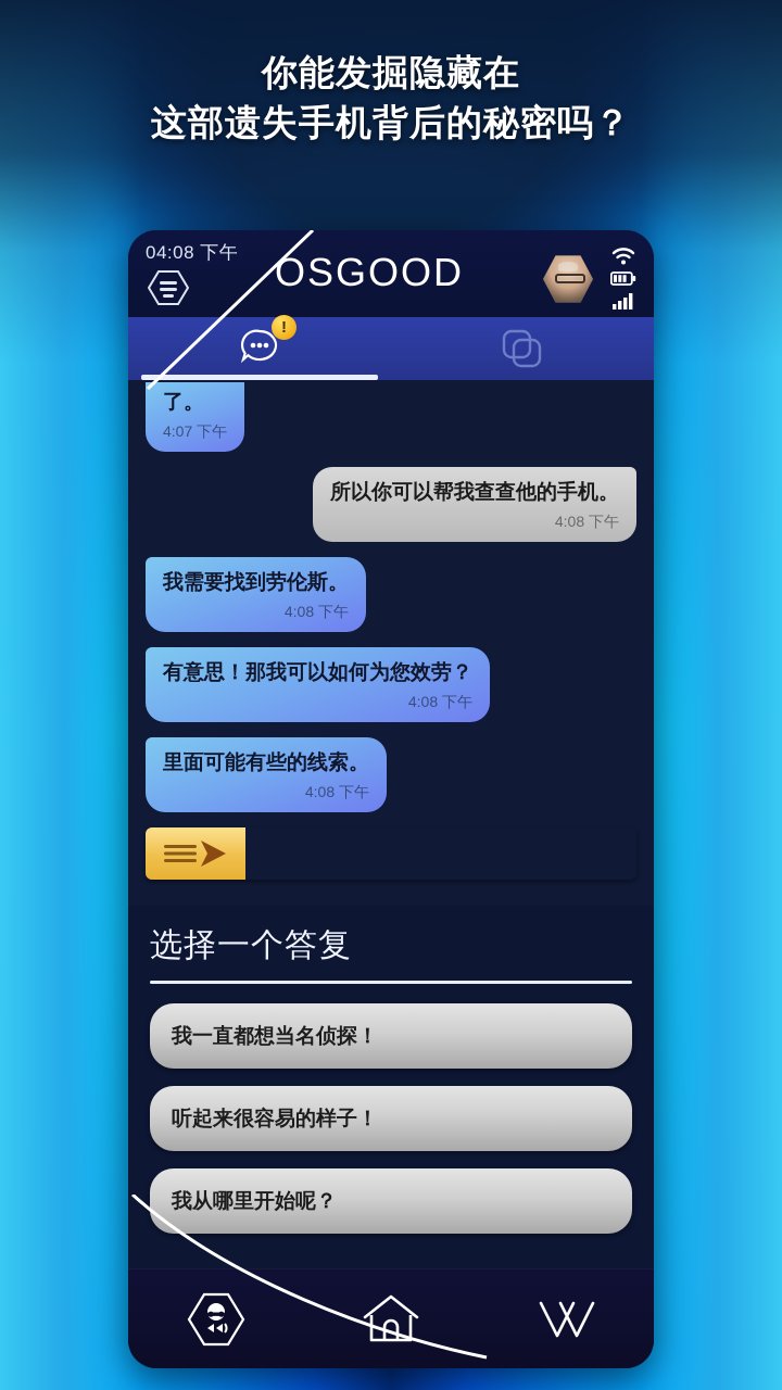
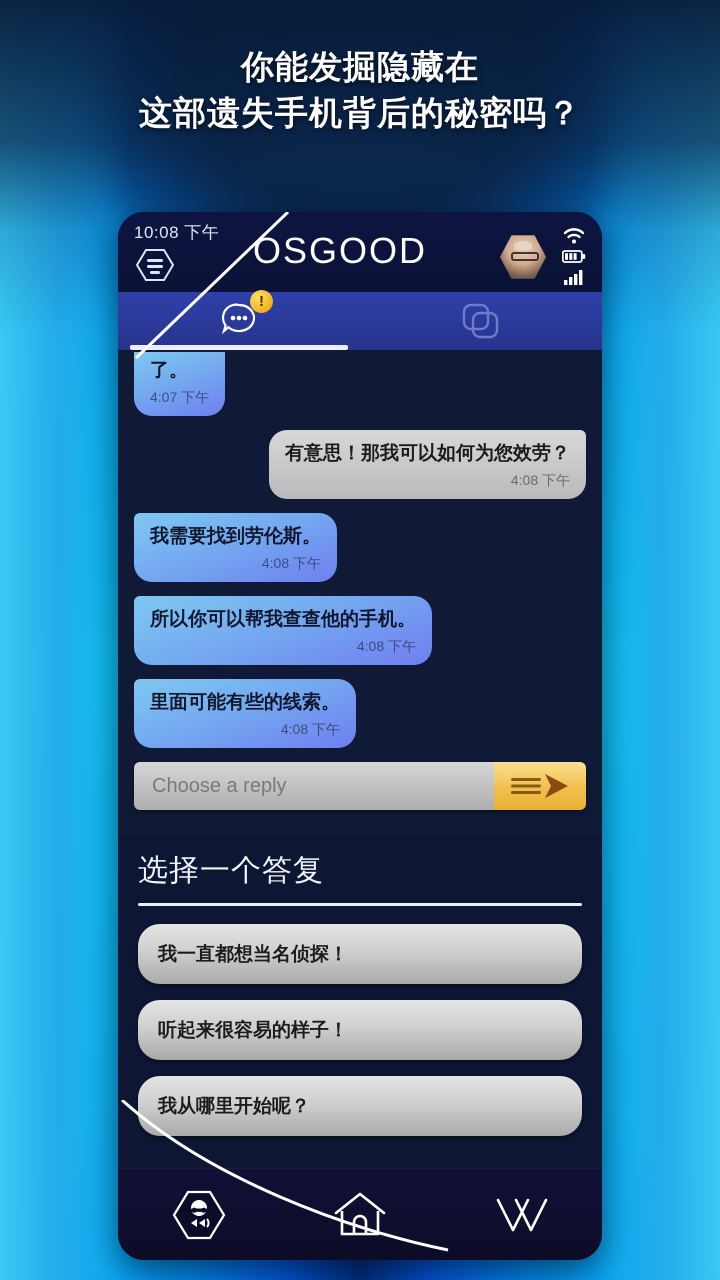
  你能发掘隐藏在
  这部遗失手机背后的秘密吗？
- 04:08 下午
+ 10:08 下午
  OSGOOD
  !
  了。
  4:07 下午
- 所以你可以帮我查查他的手机。
+ 有意思！那我可以如何为您效劳？
  4:08 下午
  我需要找到劳伦斯。
  4:08 下午
- 有意思！那我可以如何为您效劳？
+ 所以你可以帮我查查他的手机。
  4:08 下午
  里面可能有些的线索。
  4:08 下午
+ Choose a reply
  选择一个答复
  我一直都想当名侦探！
  听起来很容易的样子！
  我从哪里开始呢？
